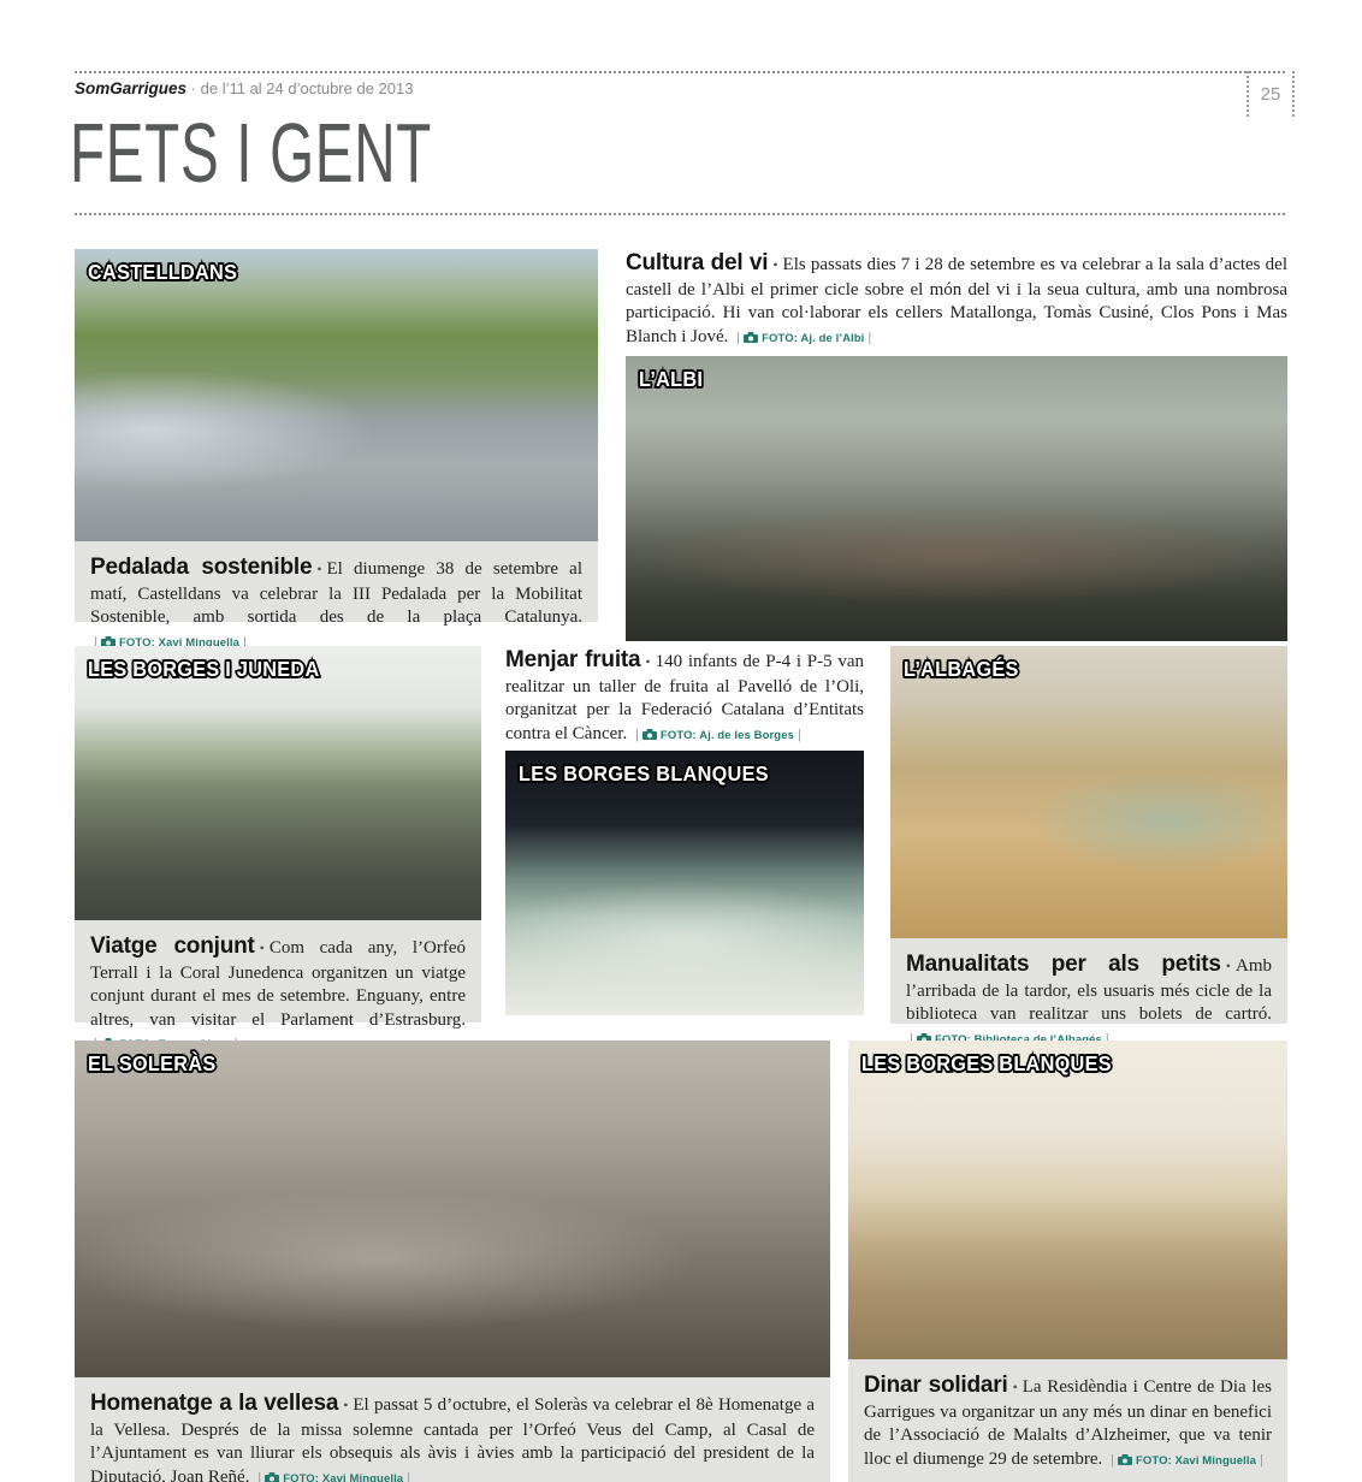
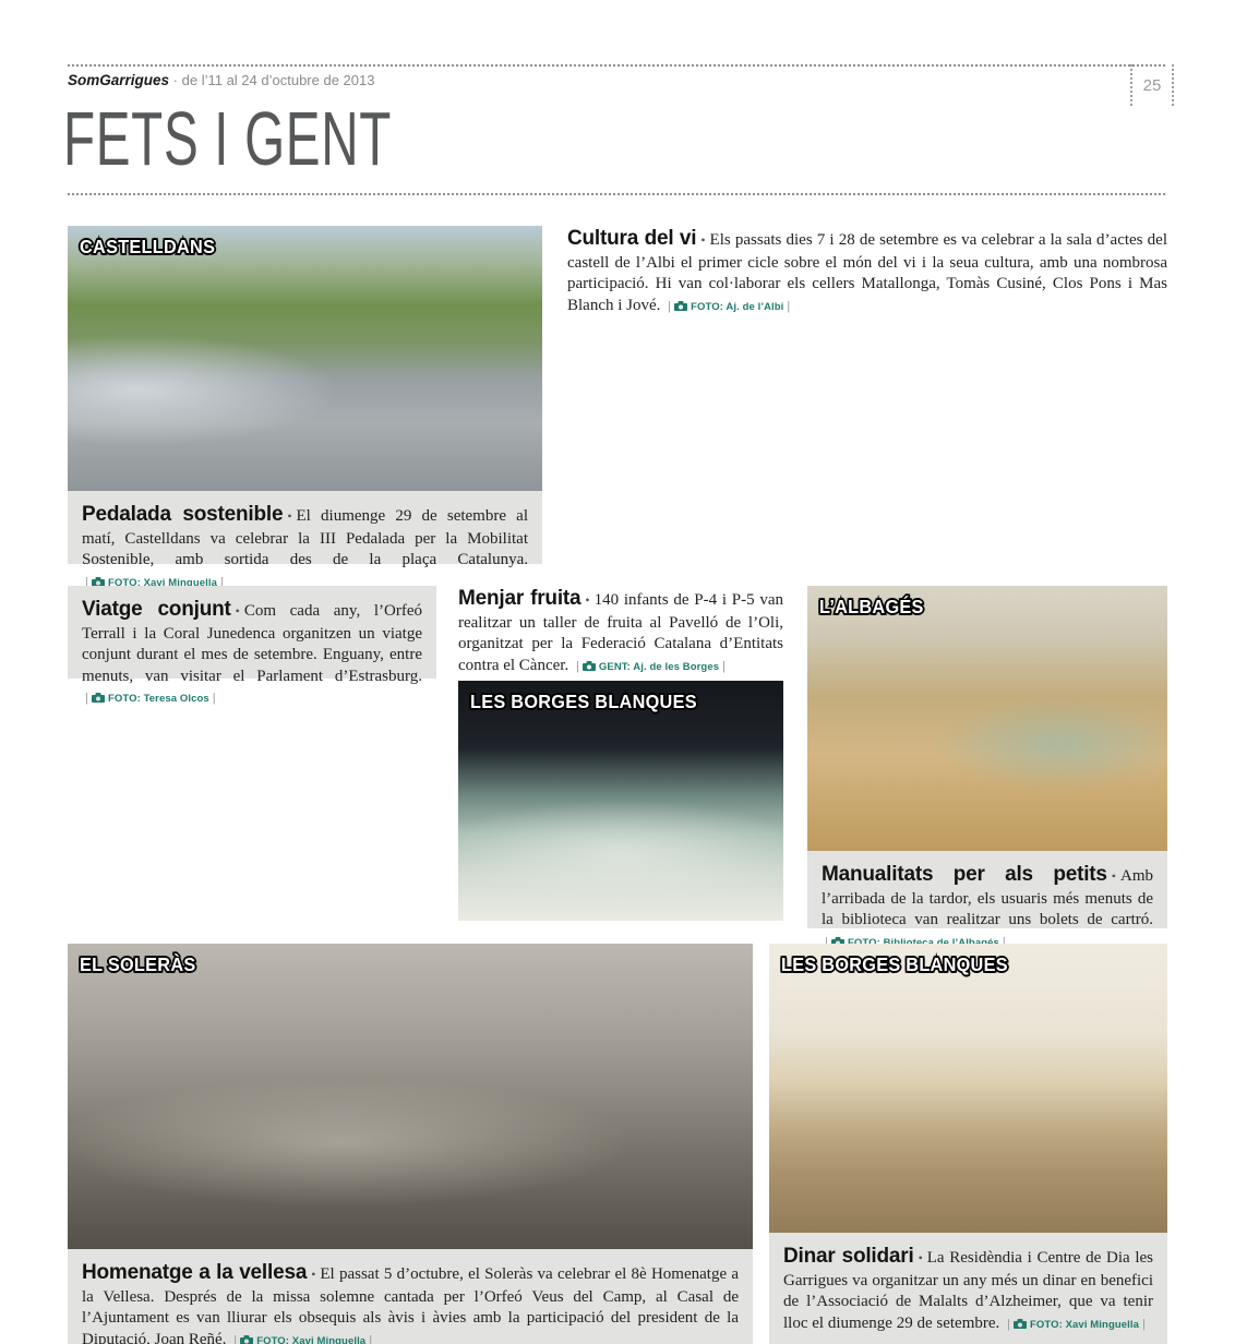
  SomGarrigues · de l’11 al 24 d’octubre de 2013
  25
  FETS I GENT
  CASTELLDANS
- Pedalada sostenible • El diumenge 38 de setembre al matí, Castelldans va celebrar la III Pedalada per la Mobilitat Sostenible, amb sortida des de la plaça Catalunya. | FOTO: Xavi Minguella |
+ Pedalada sostenible • El diumenge 29 de setembre al matí, Castelldans va celebrar la III Pedalada per la Mobilitat Sostenible, amb sortida des de la plaça Catalunya. | FOTO: Xavi Minguella |
  Cultura del vi • Els passats dies 7 i 28 de setembre es va celebrar a la sala d’actes del castell de l’Albi el primer cicle sobre el món del vi i la seua cultura, amb una nombrosa participació. Hi van col·laborar els cellers Matallonga, Tomàs Cusiné, Clos Pons i Mas Blanch i Jové. | FOTO: Aj. de l’Albi |
- L’ALBI
- LES BORGES I JUNEDA
- Viatge conjunt • Com cada any, l’Orfeó Terrall i la Coral Junedenca organitzen un viatge conjunt durant el mes de setembre. Enguany, entre altres, van visitar el Parlament d’Estrasburg.
+ Viatge conjunt • Com cada any, l’Orfeó Terrall i la Coral Junedenca organitzen un viatge conjunt durant el mes de setembre. Enguany, entre menuts, van visitar el Parlament d’Estrasburg. | FOTO: Teresa Olcos |
- Menjar fruita • 140 infants de P-4 i P-5 van realitzar un taller de fruita al Pavelló de l’Oli, organitzat per la Federació Catalana d’Entitats contra el Càncer. | FOTO: Aj. de les Borges |
+ Menjar fruita • 140 infants de P-4 i P-5 van realitzar un taller de fruita al Pavelló de l’Oli, organitzat per la Federació Catalana d’Entitats contra el Càncer. | GENT: Aj. de les Borges |
  LES BORGES BLANQUES
  L’ALBAGÉS
- Manualitats per als petits • Amb l’arribada de la tardor, els usuaris més cicle de la biblioteca van realitzar uns bolets de cartró. | |
+ Manualitats per als petits • Amb l’arribada de la tardor, els usuaris més menuts de la biblioteca van realitzar uns bolets de cartró. | |
  EL SOLERÀS
  Homenatge a la vellesa • El passat 5 d’octubre, el Soleràs va celebrar el 8è Homenatge a la Vellesa. Després de la missa solemne cantada per l’Orfeó Veus del Camp, al Casal de l’Ajuntament es van lliurar els obsequis als àvis i àvies amb la participació del president de la Diputació, Joan Reñé. | FOTO: Xavi Minguella |
  LES BORGES BLANQUES
  Dinar solidari • La Residèndia i Centre de Dia les Garrigues va organitzar un any més un dinar en benefici de l’Associació de Malalts d’Alzheimer, que va tenir lloc el diumenge 29 de setembre. | FOTO: Xavi Minguella |
